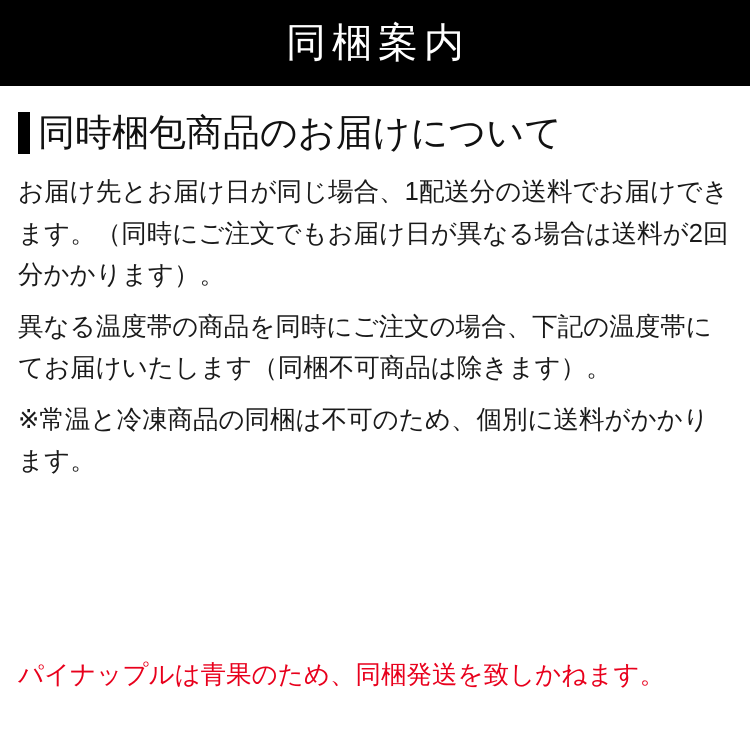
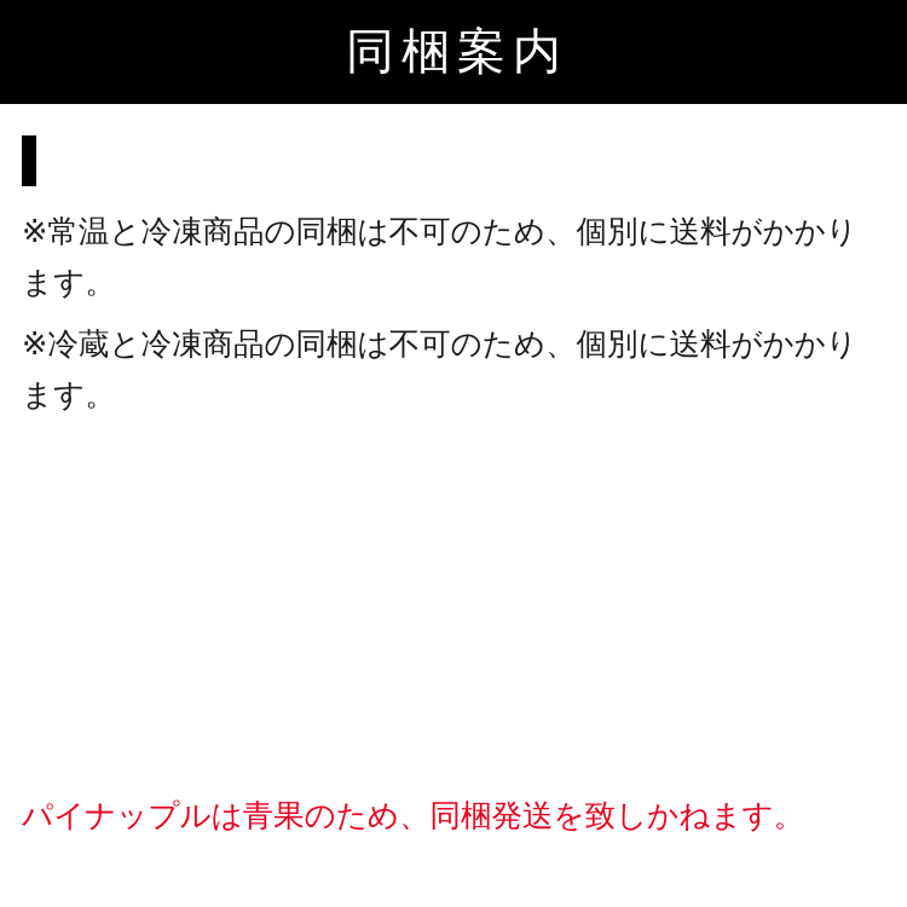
  同梱案内
- 同時梱包商品のお届けについて
- お届け先とお届け日が同じ場合、1配送分の送料でお届けできます。（同時にご注文でもお届け日が異なる場合は送料が2回分かかります）。
- 異なる温度帯の商品を同時にご注文の場合、下記の温度帯にてお届けいたします（同梱不可商品は除きます）。
  ※常温と冷凍商品の同梱は不可のため、個別に送料がかかります。
+ ※冷蔵と冷凍商品の同梱は不可のため、個別に送料がかかります。
  パイナップルは青果のため、同梱発送を致しかねます。
